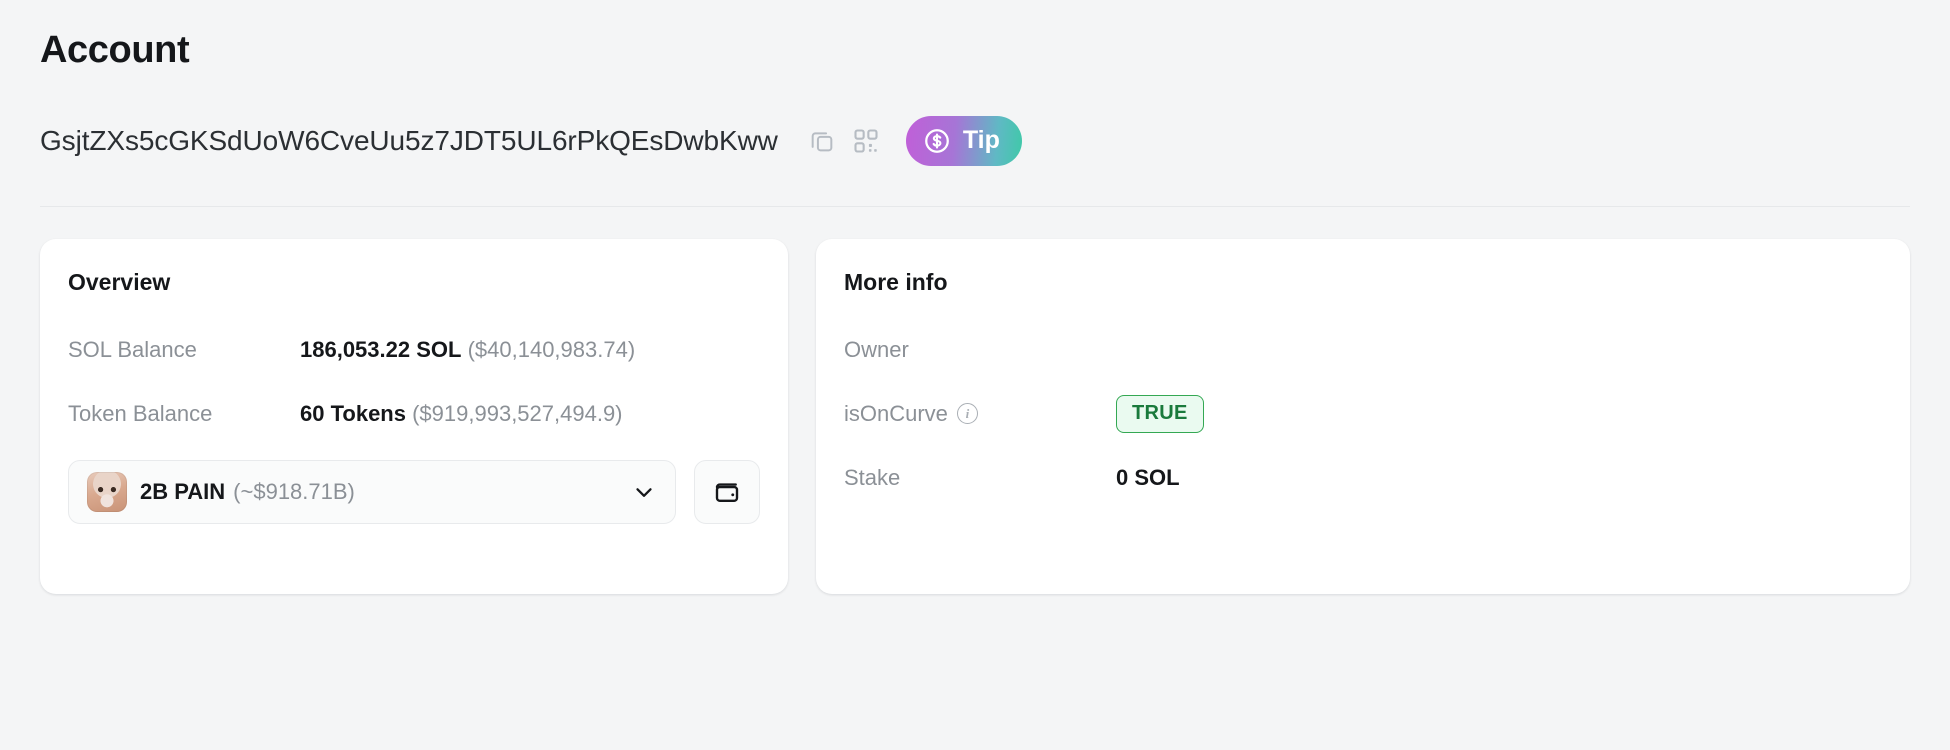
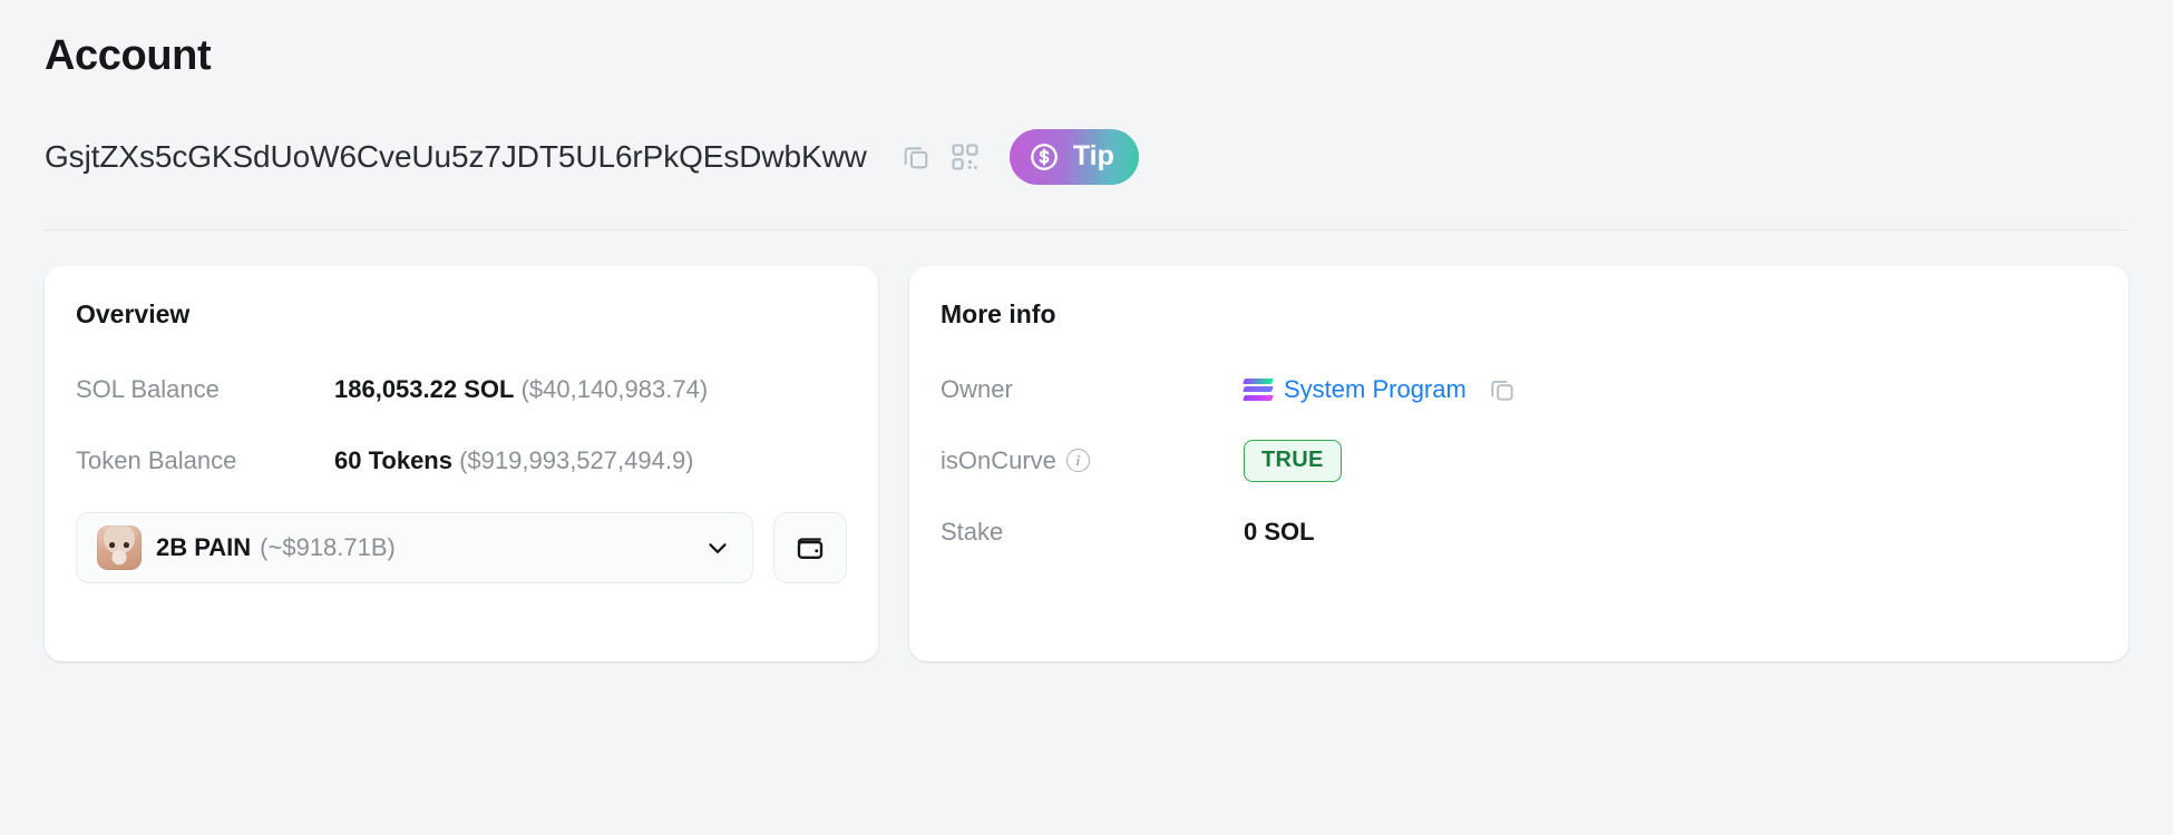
  Account
  GsjtZXs5cGKSdUoW6CveUu5z7JDT5UL6rPkQEsDwbKww
  Tip
  Overview
  SOL Balance
  186,053.22 SOL ($40,140,983.74)
  Token Balance
  60 Tokens ($919,993,527,494.9)
  2B PAIN
  (~$918.71B)
  More info
  Owner
+ System Program
  isOnCurve
  i
  TRUE
  Stake
  0 SOL
